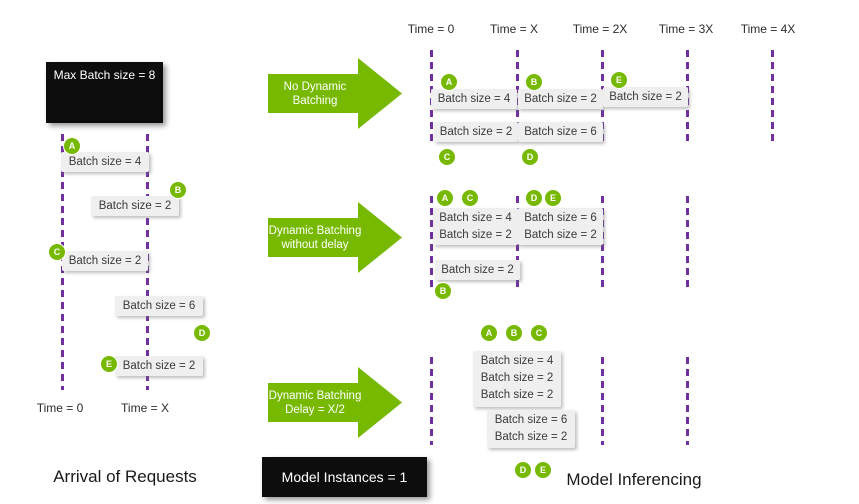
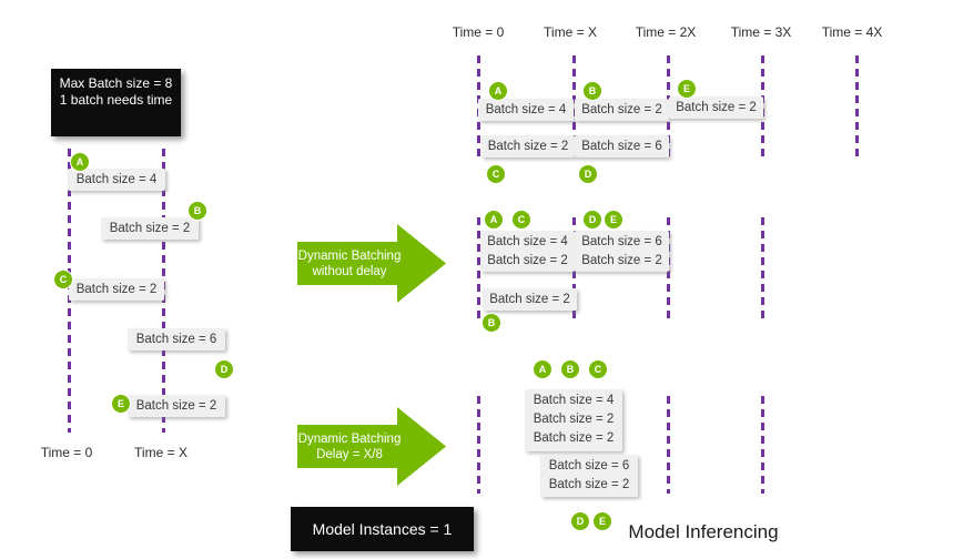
  Max Batch size = 8
+ 1 batch needs time
  A
  Batch size = 4
  B
  Batch size = 2
  C
  Batch size = 2
  Batch size = 6
  D
  E
  Batch size = 2
  Time = 0
  Time = X
- Arrival of Requests
- No Dynamic
- Batching
  Dynamic Batching
  without delay
  Dynamic Batching
- Delay = X/2
+ Delay = X/8
  Model Instances = 1
  Time = 0
  Time = X
  Time = 2X
  Time = 3X
  Time = 4X
  A
  Batch size = 4
  B
  Batch size = 2
  E
  Batch size = 2
  Batch size = 2
  C
  Batch size = 6
  D
  A
  C
  Batch size = 4
  Batch size = 2
  D
  E
  Batch size = 6
  Batch size = 2
  Batch size = 2
  B
  A
  B
  C
  Batch size = 4
  Batch size = 2
  Batch size = 2
  Batch size = 6
  Batch size = 2
  D
  E
  Model Inferencing
